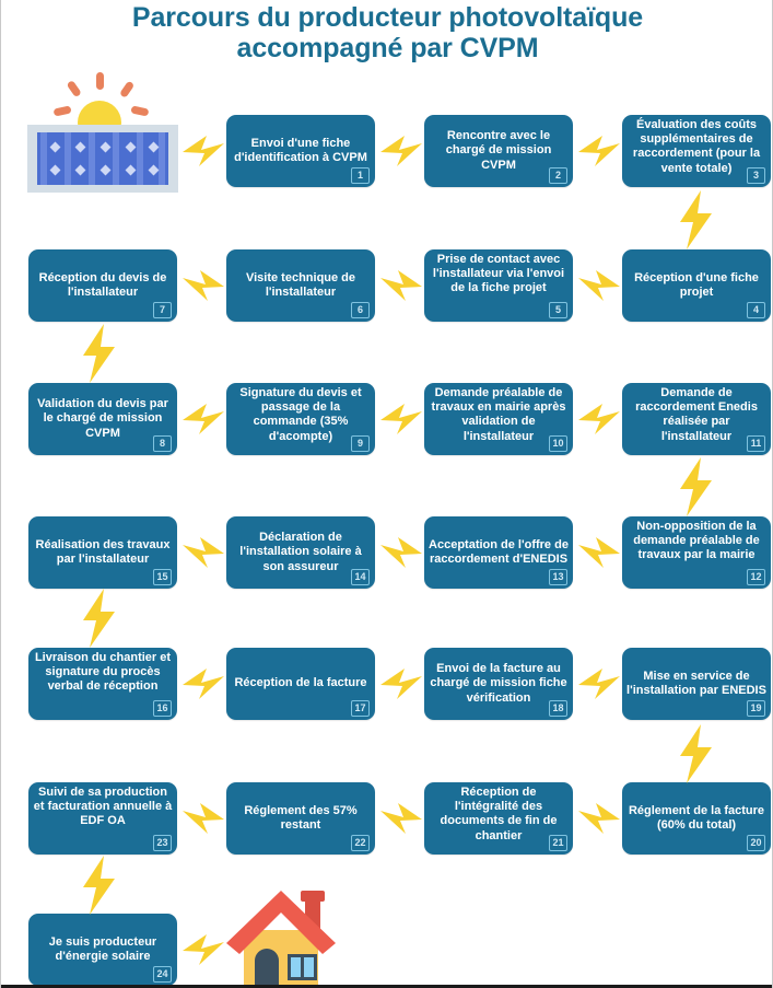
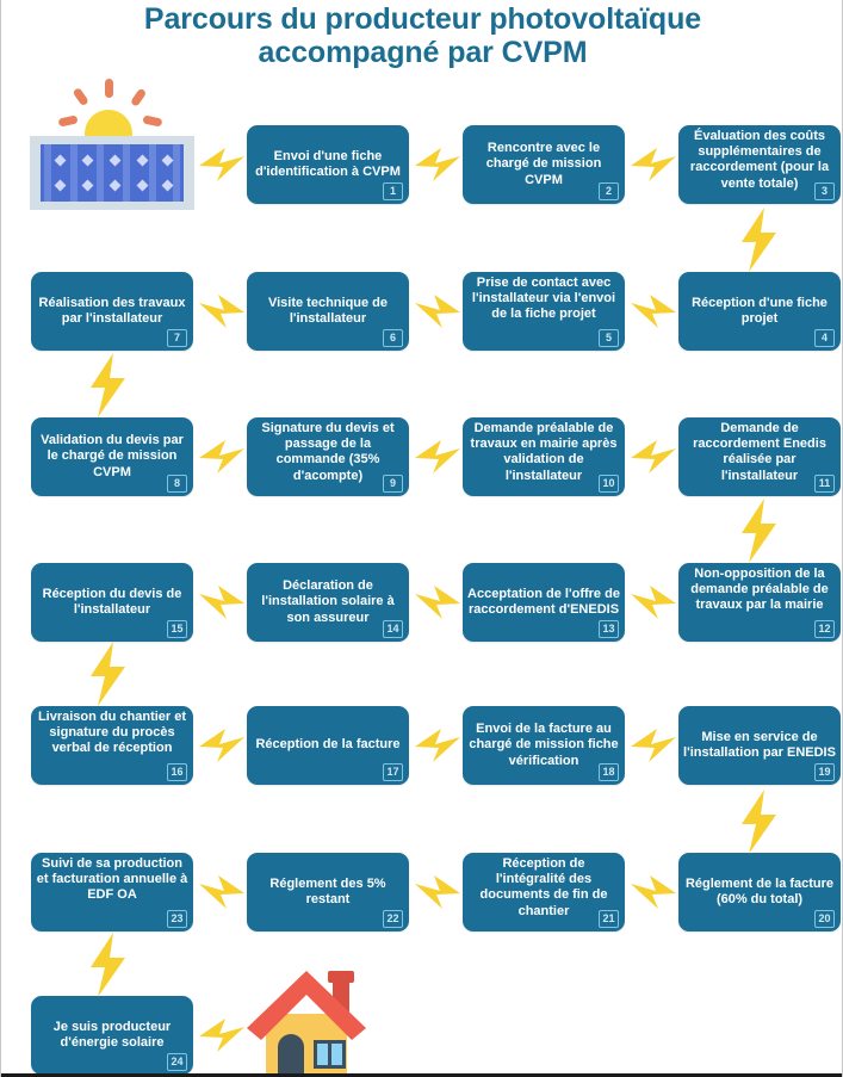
  Parcours du producteur photovoltaïque
  accompagné par CVPM
  Envoi d'une fiche d'identification à CVPM
  1
  Rencontre avec le chargé de mission CVPM
  2
  Évaluation des coûts supplémentaires de raccordement (pour la vente totale)
  3
- Réception du devis de l'installateur
+ Réalisation des travaux par l'installateur
  7
  Visite technique de l'installateur
  6
  Prise de contact avec l'installateur via l'envoi de la fiche projet
  5
  Réception d'une fiche projet
  4
  Validation du devis par le chargé de mission CVPM
  8
  Signature du devis et passage de la commande (35% d'acompte)
  9
  Demande préalable de travaux en mairie après validation de l'installateur
  10
  Demande de raccordement Enedis réalisée par l'installateur
  11
- Réalisation des travaux par l'installateur
+ Réception du devis de l'installateur
  15
  Déclaration de l'installation solaire à son assureur
  14
  Acceptation de l'offre de raccordement d'ENEDIS
  13
  Non-opposition de la demande préalable de travaux par la mairie
  12
  Livraison du chantier et signature du procès verbal de réception
  16
  Réception de la facture
  17
  Envoi de la facture au chargé de mission fiche vérification
  18
  Mise en service de l'installation par ENEDIS
  19
  Suivi de sa production et facturation annuelle à EDF OA
  23
- Réglement des 57% restant
+ Réglement des 5% restant
  22
  Réception de l'intégralité des documents de fin de chantier
  21
  Réglement de la facture (60% du total)
  20
  Je suis producteur d'énergie solaire
  24
